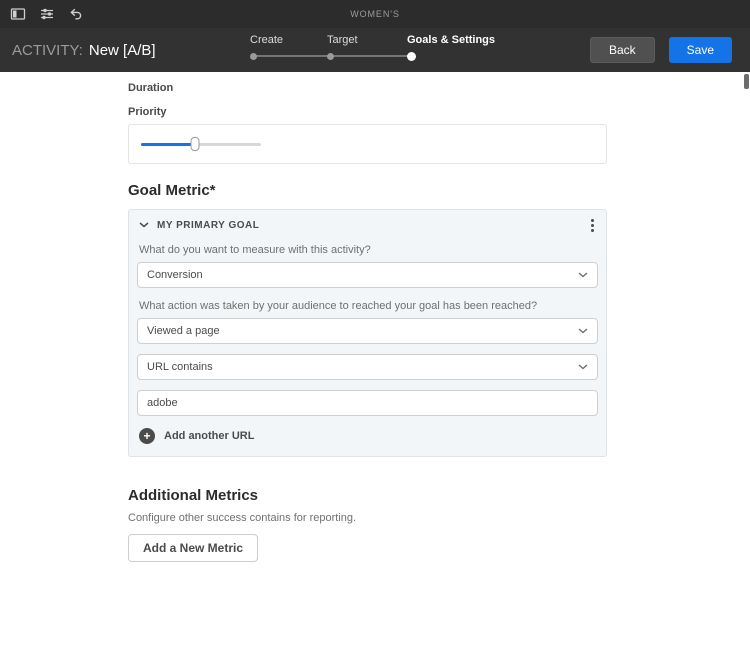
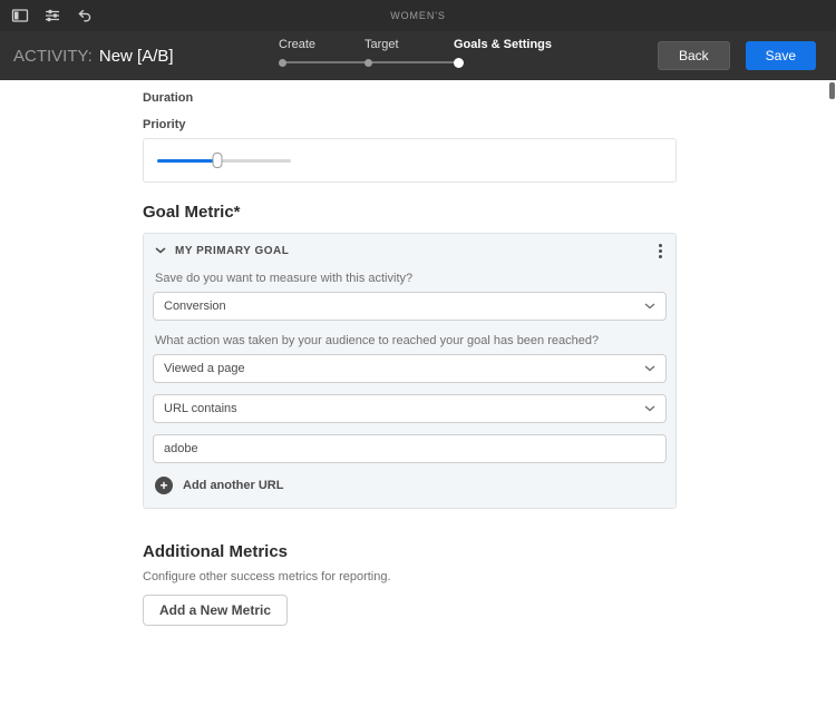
  WOMEN'S
  ACTIVITY: New [A/B]
  Create
  Target
  Goals & Settings
  Back
  Save
  Duration
  Priority
  Goal Metric*
  MY PRIMARY GOAL
- What do you want to measure with this activity?
+ Save do you want to measure with this activity?
  Conversion
  What action was taken by your audience to reached your goal has been reached?
  Viewed a page
  URL contains
  adobe
  +
  Add another URL
  Additional Metrics
- Configure other success contains for reporting.
+ Configure other success metrics for reporting.
  Add a New Metric
